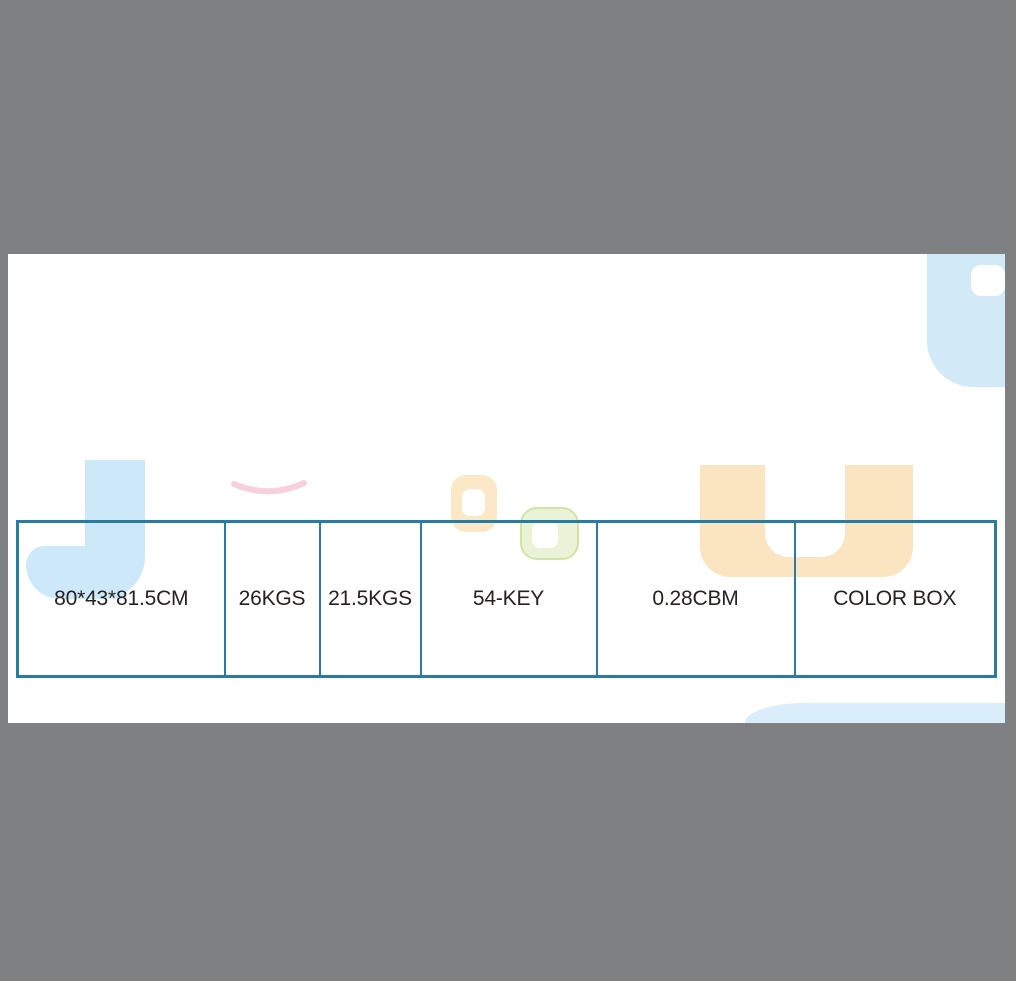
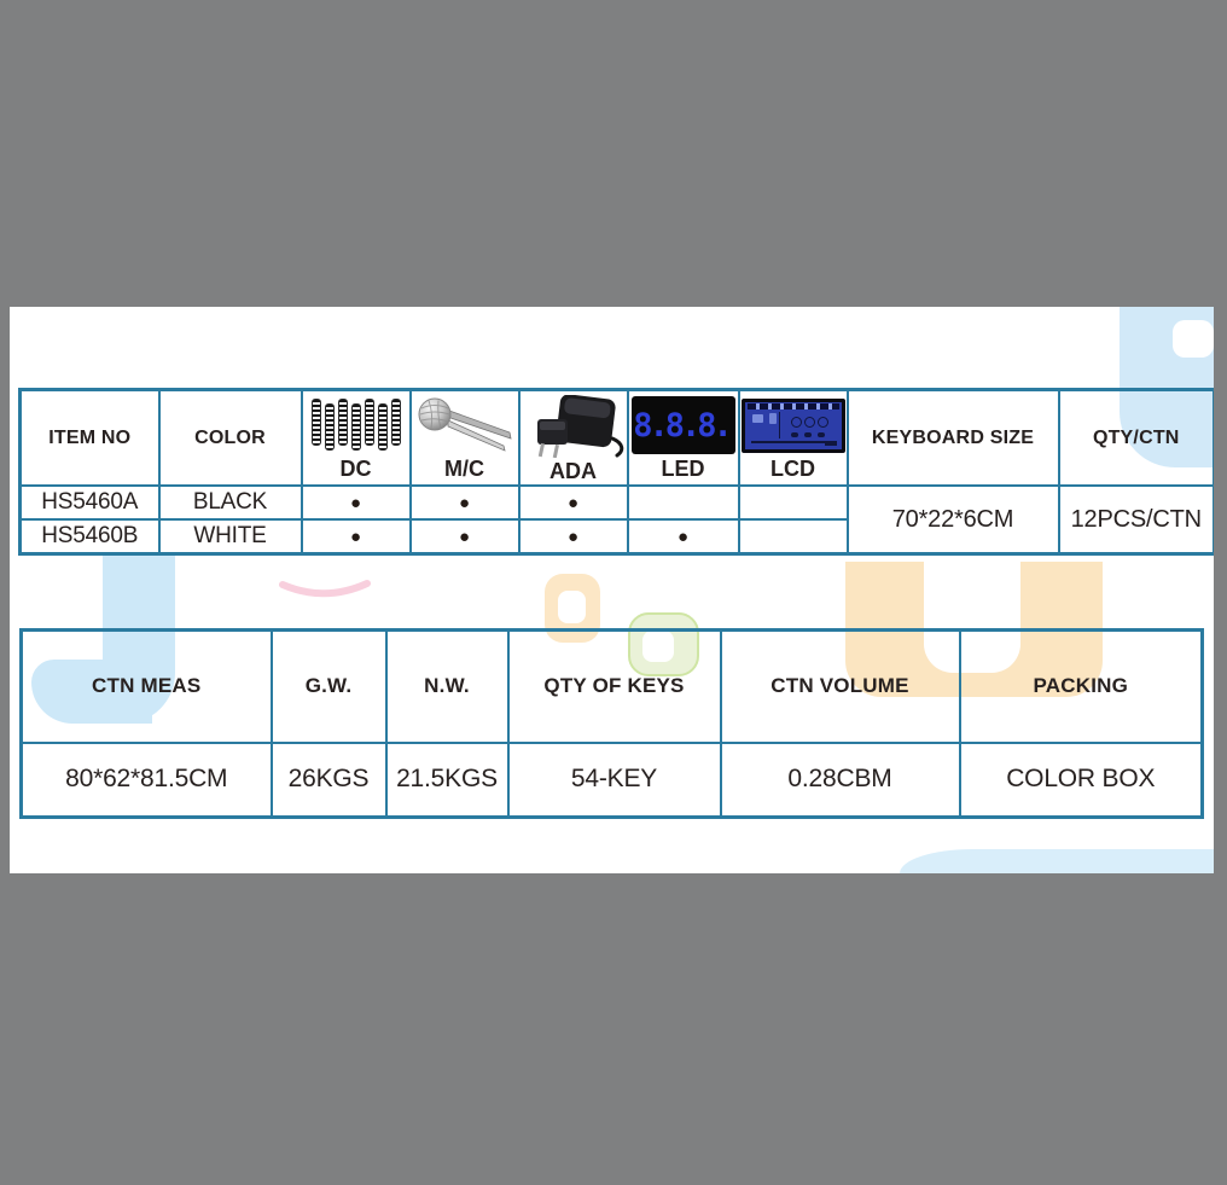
+ ITEM NO	COLOR	DC	M/C	ADA	8.8.8. LED	LCD	KEYBOARD SIZE	QTY/CTN
+ HS5460A	BLACK	●	●	●			70*22*6CM	12PCS/CTN
+ HS5460B	WHITE	●	●	●	●
+ CTN MEAS	G.W.	N.W.	QTY OF KEYS	CTN VOLUME	PACKING
- 80*43*81.5CM	26KGS	21.5KGS	54-KEY	0.28CBM	COLOR BOX
+ 80*62*81.5CM	26KGS	21.5KGS	54-KEY	0.28CBM	COLOR BOX
